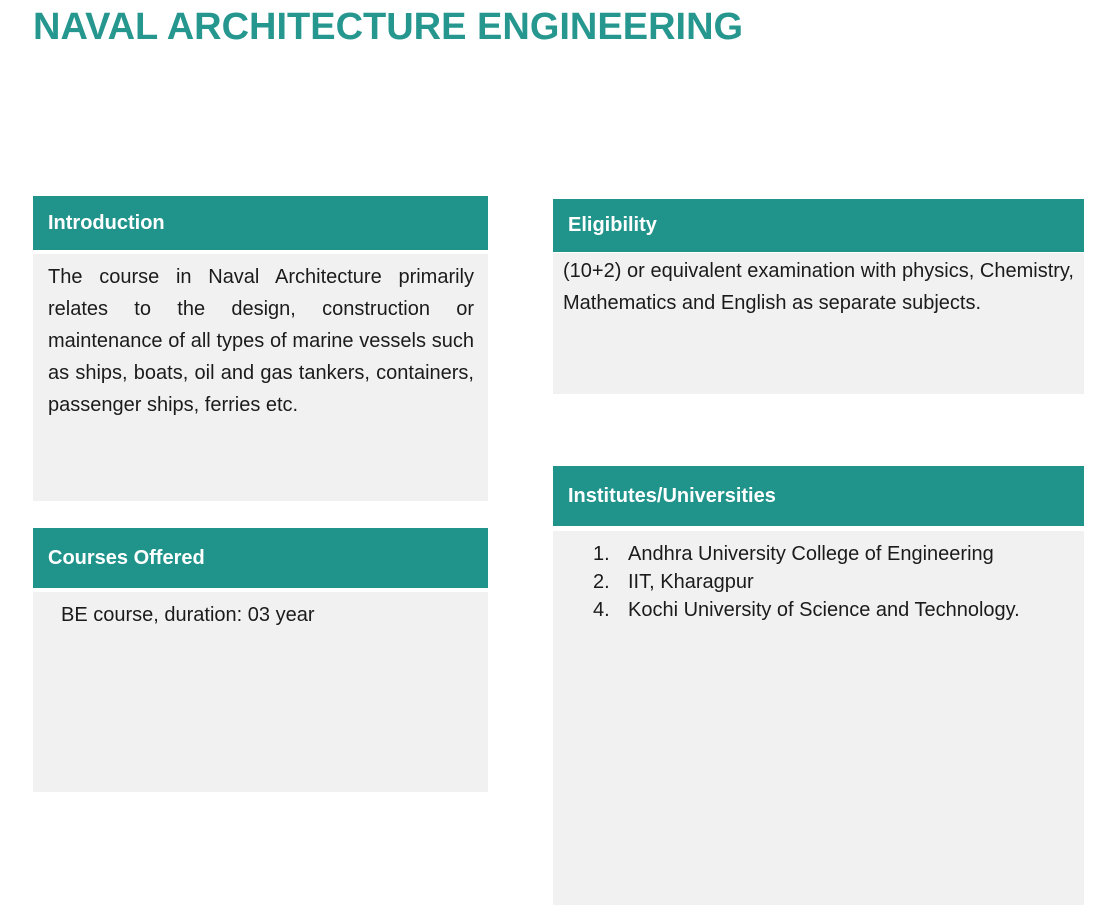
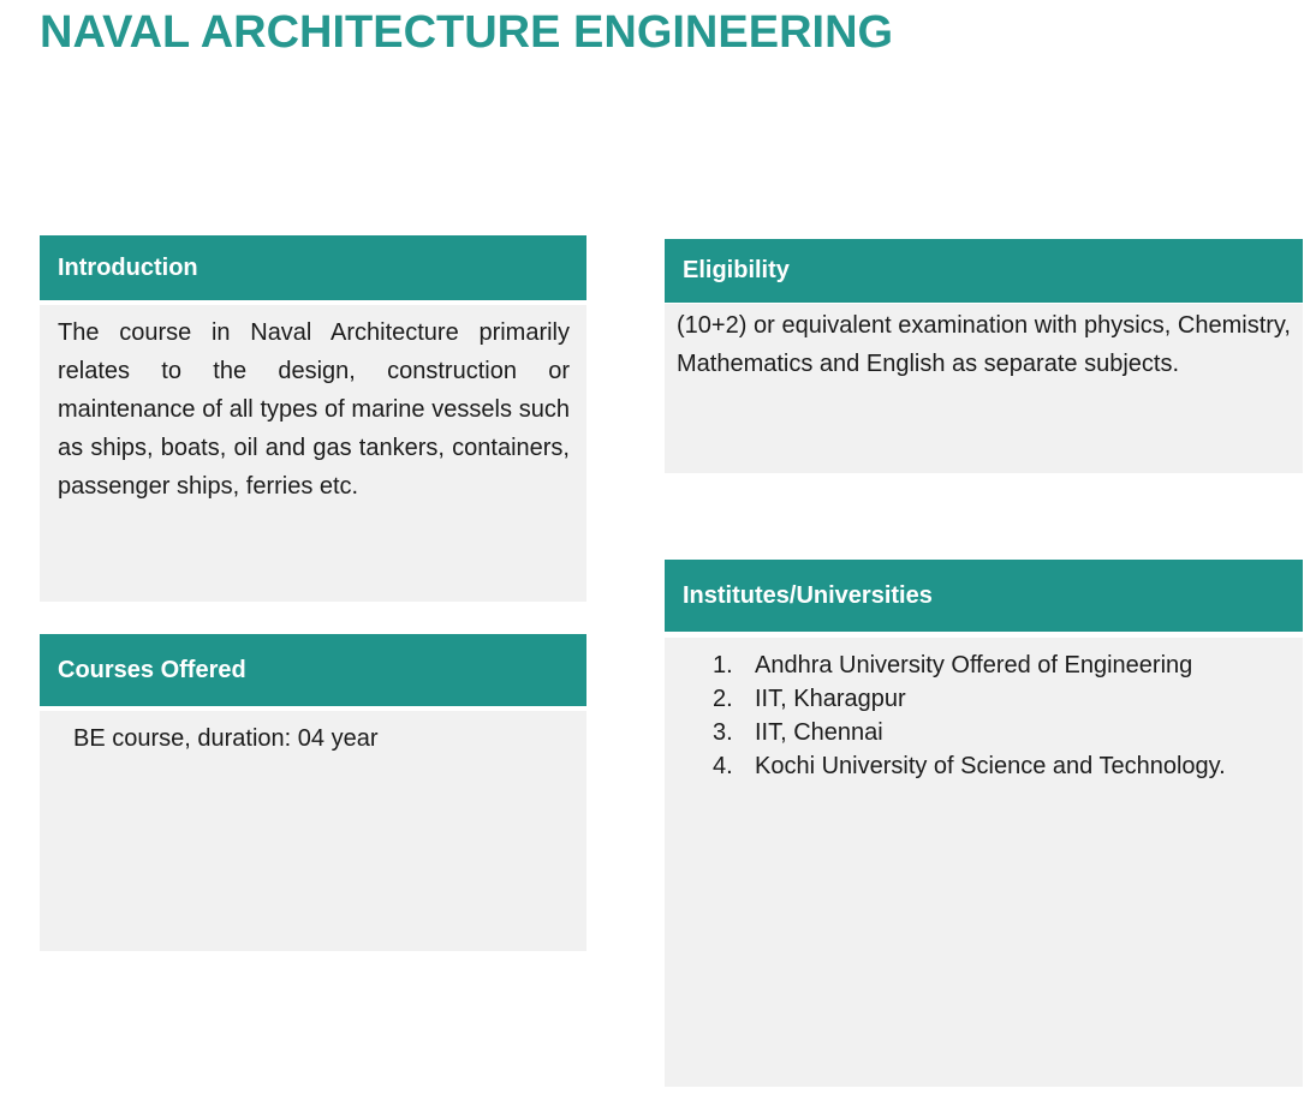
  NAVAL ARCHITECTURE ENGINEERING
  Introduction
  The course in Naval Architecture primarily relates to the design, construction or maintenance of all types of marine vessels such as ships, boats, oil and gas tankers, containers, passenger ships, ferries etc.
  Courses Offered
- BE course, duration: 03 year
+ BE course, duration: 04 year
  Eligibility
  (10+2) or equivalent examination with physics, Chemistry, Mathematics and English as separate subjects.
  Institutes/Universities
  1.
- Andhra University College of Engineering
+ Andhra University Offered of Engineering
  2.
  IIT, Kharagpur
+ 3.
+ IIT, Chennai
  4.
  Kochi University of Science and Technology.
